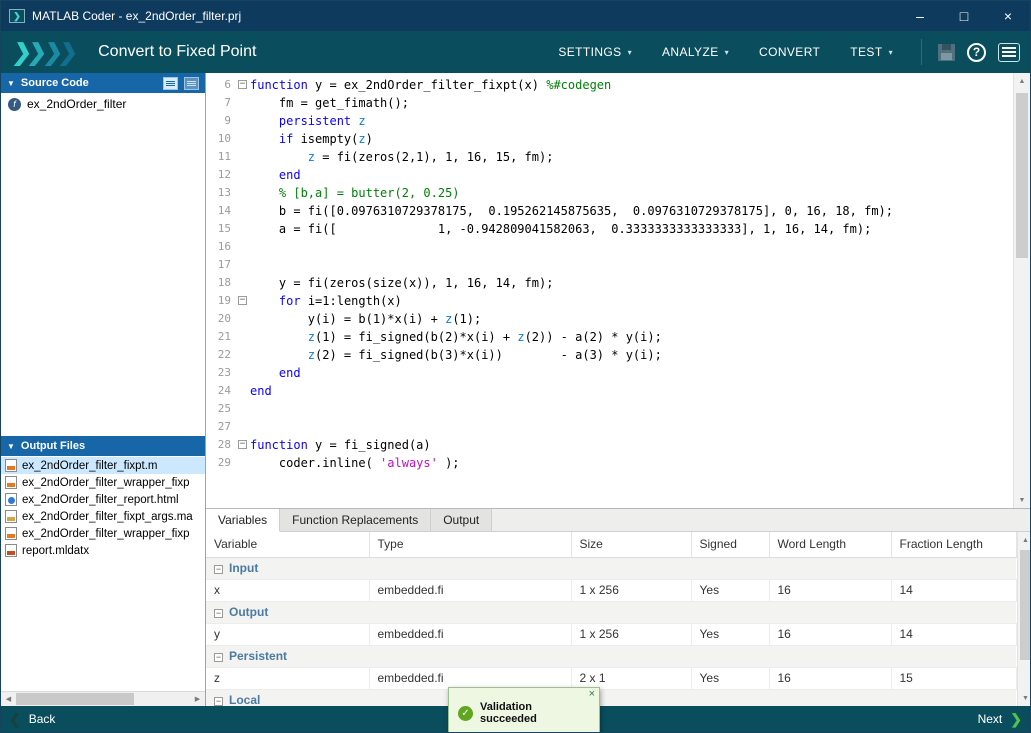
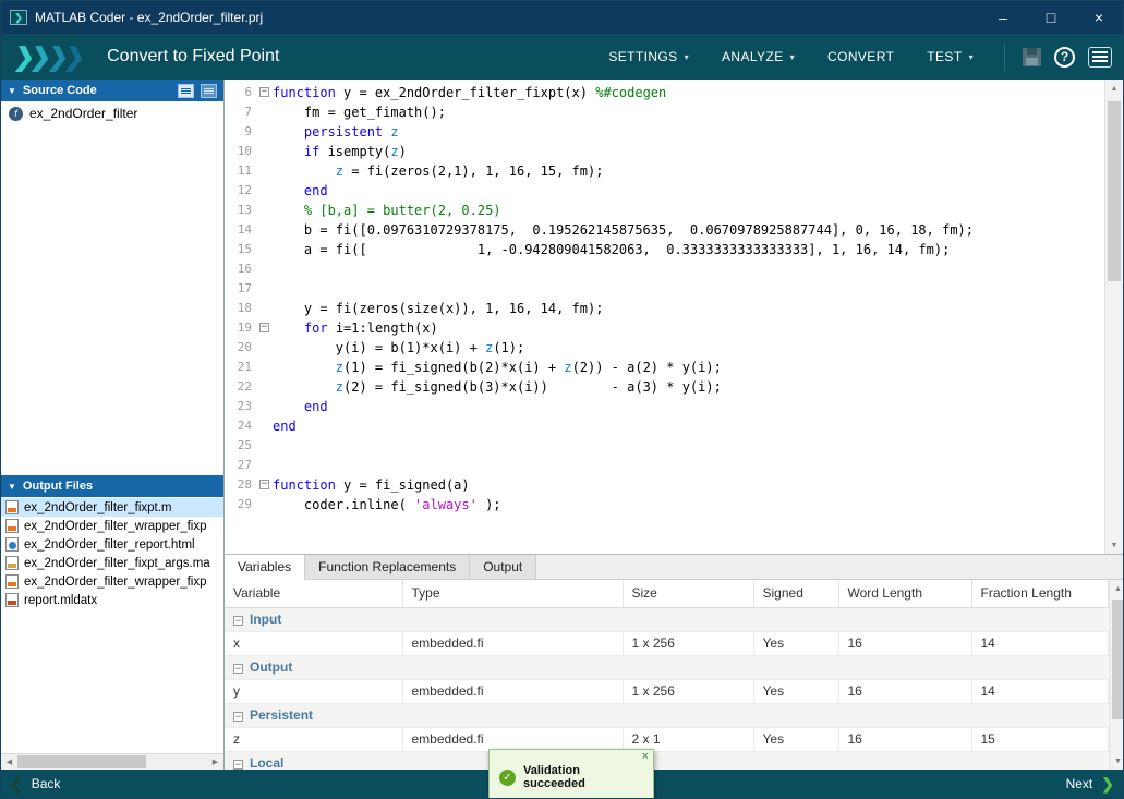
  ❯
  MATLAB Coder - ex_2ndOrder_filter.prj
  –
  □
  ×
  Convert to Fixed Point
  SETTINGS
  ▾
  ANALYZE
  ▾
  CONVERT
  TEST
  ▾
  ?
  ▼
  Source Code
  f
  ex_2ndOrder_filter
  ▼
  Output Files
  ex_2ndOrder_filter_fixpt.m
  ex_2ndOrder_filter_wrapper_fixp
  ex_2ndOrder_filter_report.html
  ex_2ndOrder_filter_fixpt_args.ma
  ex_2ndOrder_filter_wrapper_fixp
  report.mldatx
  6
  −
  function y = ex_2ndOrder_filter_fixpt(x) %#codegen
  7
  fm = get_fimath();
  9
  persistent z
  10
  if isempty(z)
  11
  z = fi(zeros(2,1), 1, 16, 15, fm);
  12
  end
  13
  % [b,a] = butter(2, 0.25)
  14
- b = fi([0.0976310729378175, 0.195262145875635, 0.0976310729378175], 0, 16, 18, fm);
+ b = fi([0.0976310729378175, 0.195262145875635, 0.0670978925887744], 0, 16, 18, fm);
  15
  a = fi([ 1, -0.942809041582063, 0.3333333333333333], 1, 16, 14, fm);
  16
  17
  18
  y = fi(zeros(size(x)), 1, 16, 14, fm);
  19
  −
  for i=1:length(x)
  20
  y(i) = b(1)*x(i) + z(1);
  21
  z(1) = fi_signed(b(2)*x(i) + z(2)) - a(2) * y(i);
  22
  z(2) = fi_signed(b(3)*x(i)) - a(3) * y(i);
  23
  end
  24
  end
  25
  27
  28
  −
  function y = fi_signed(a)
  29
  coder.inline( 'always' );
  Variables
  Function Replacements
  Output
  Variable	Type	Size	Signed	Word Length	Fraction Length
  − Input
  x	embedded.fi	1 x 256	Yes	16	14
  − Output
  y	embedded.fi	1 x 256	Yes	16	14
  − Persistent
  z	embedded.fi	2 x 1	Yes	16	15
  − Local
  ❮
  Back
  Next
  ❯
  ×
  ✓
  Validation succeeded
